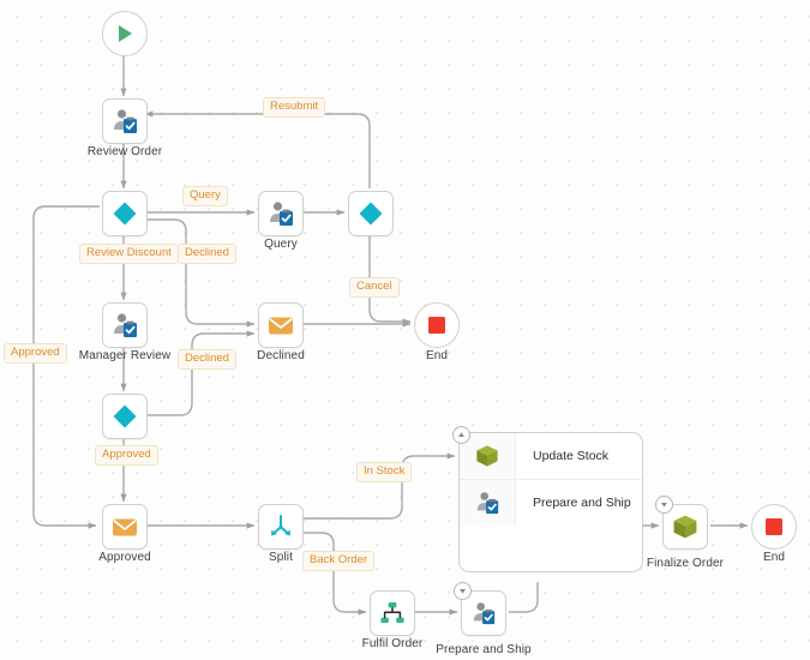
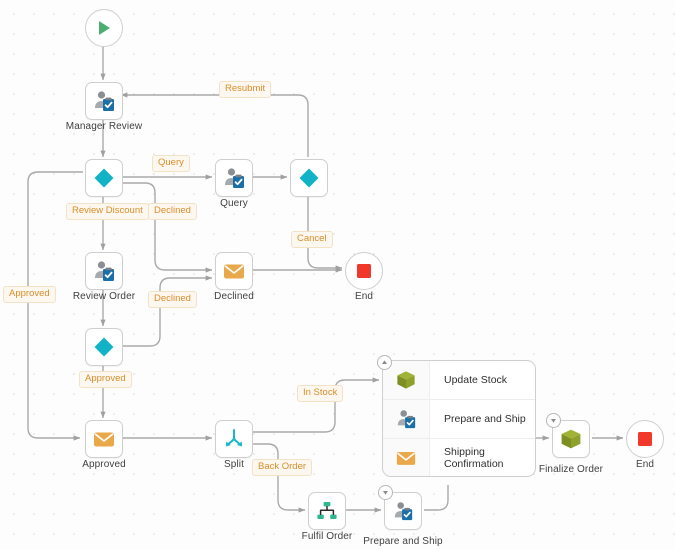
- Review Order
+ Manager Review
  Query
- Manager Review
+ Review Order
  Declined
  End
  Approved
  Split
  Fulfil Order
  Prepare and Ship
  Finalize Order
  End
  Update Stock
  Prepare and Ship
+ Shipping Confirmation
  Resubmit
  Query
  Review Discount
  Declined
  Cancel
  Approved
  Declined
  Approved
  In Stock
  Back Order
